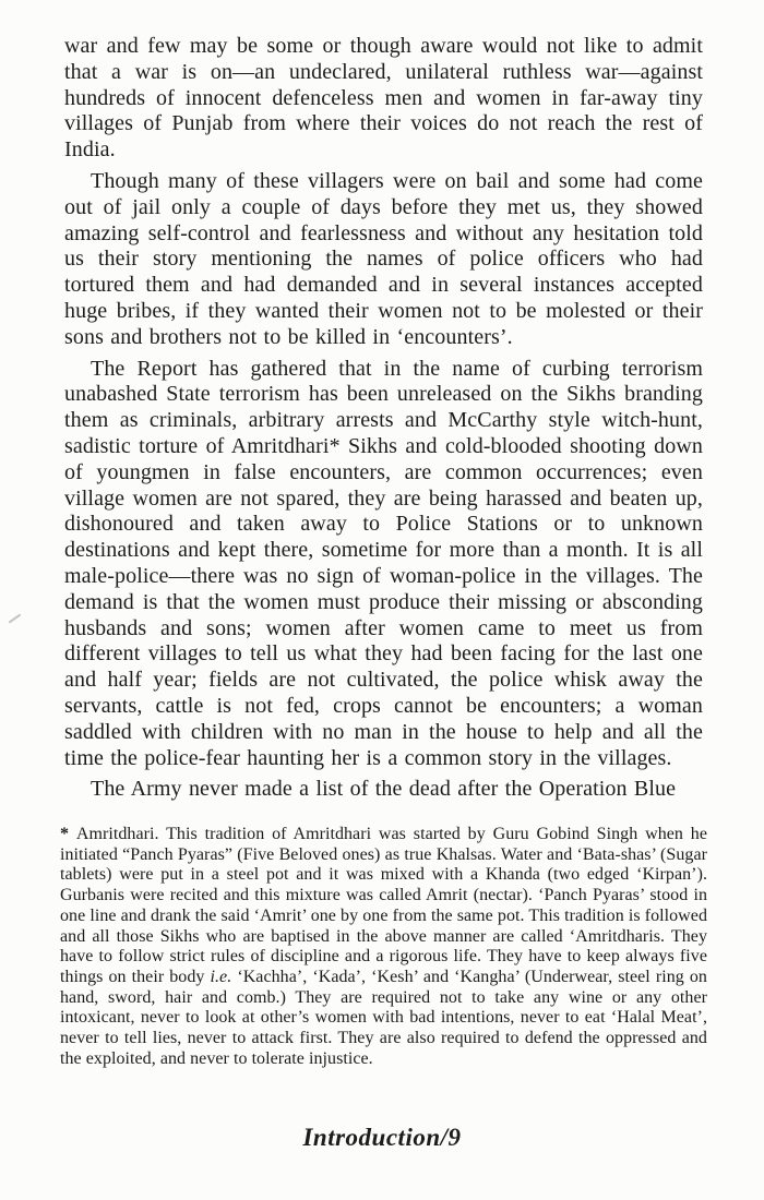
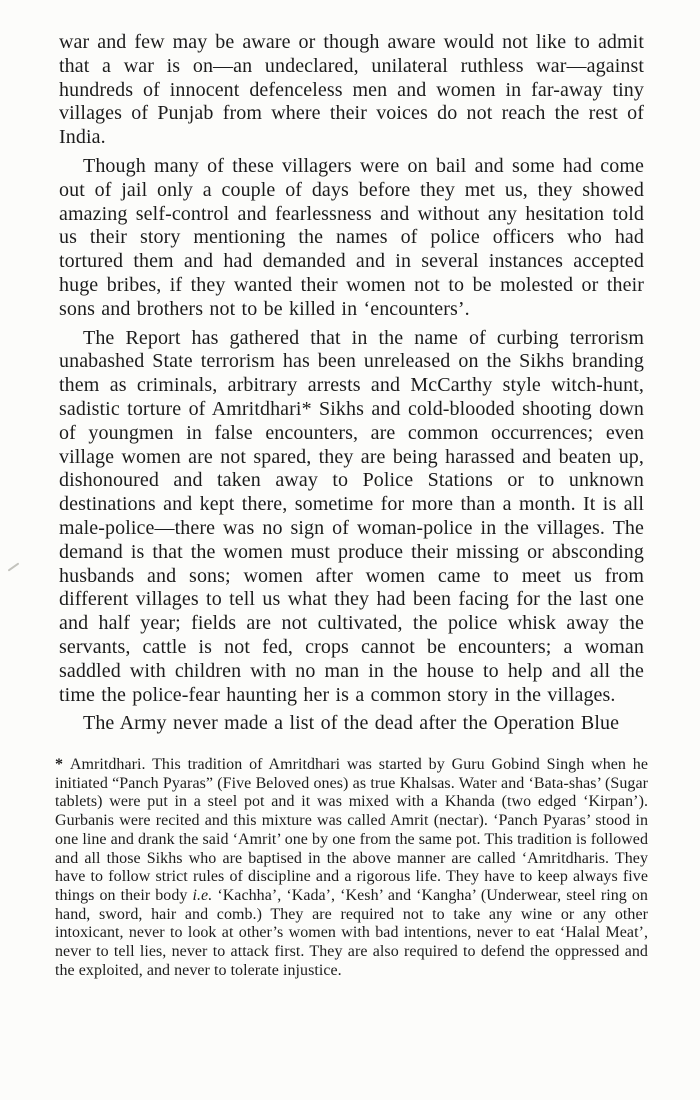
- war and few may be some or though aware would not like to admit that a war is on—an undeclared, unilateral ruthless war—against hundreds of innocent defenceless men and women in far-away tiny villages of Punjab from where their voices do not reach the rest of India.
+ war and few may be aware or though aware would not like to admit that a war is on—an undeclared, unilateral ruthless war—against hundreds of innocent defenceless men and women in far-away tiny villages of Punjab from where their voices do not reach the rest of India.
  Though many of these villagers were on bail and some had come out of jail only a couple of days before they met us, they showed amazing self-control and fearlessness and without any hesitation told us their story mentioning the names of police officers who had tortured them and had demanded and in several instances accepted huge bribes, if they wanted their women not to be molested or their sons and brothers not to be killed in ‘encounters’.
  The Report has gathered that in the name of curbing terrorism unabashed State terrorism has been unreleased on the Sikhs branding them as criminals, arbitrary arrests and McCarthy style witch-hunt, sadistic torture of Amritdhari* Sikhs and cold-blooded shooting down of youngmen in false encounters, are common occurrences; even village women are not spared, they are being harassed and beaten up, dishonoured and taken away to Police Stations or to unknown destinations and kept there, sometime for more than a month. It is all male-police—there was no sign of woman-police in the villages. The demand is that the women must produce their missing or absconding husbands and sons; women after women came to meet us from different villages to tell us what they had been facing for the last one and half year; fields are not cultivated, the police whisk away the servants, cattle is not fed, crops cannot be encounters; a woman saddled with children with no man in the house to help and all the time the police-fear haunting her is a common story in the villages.
  The Army never made a list of the dead after the Operation Blue
  * Amritdhari. This tradition of Amritdhari was started by Guru Gobind Singh when he initiated “Panch Pyaras” (Five Beloved ones) as true Khalsas. Water and ‘Bata-shas’ (Sugar tablets) were put in a steel pot and it was mixed with a Khanda (two edged ‘Kirpan’). Gurbanis were recited and this mixture was called Amrit (nectar). ‘Panch Pyaras’ stood in one line and drank the said ‘Amrit’ one by one from the same pot. This tradition is followed and all those Sikhs who are baptised in the above manner are called ‘Amritdharis. They have to follow strict rules of discipline and a rigorous life. They have to keep always five things on their body i.e. ‘Kachha’, ‘Kada’, ‘Kesh’ and ‘Kangha’ (Underwear, steel ring on hand, sword, hair and comb.) They are required not to take any wine or any other intoxicant, never to look at other’s women with bad intentions, never to eat ‘Halal Meat’, never to tell lies, never to attack first. They are also required to defend the oppressed and the exploited, and never to tolerate injustice.
- Introduction/9
